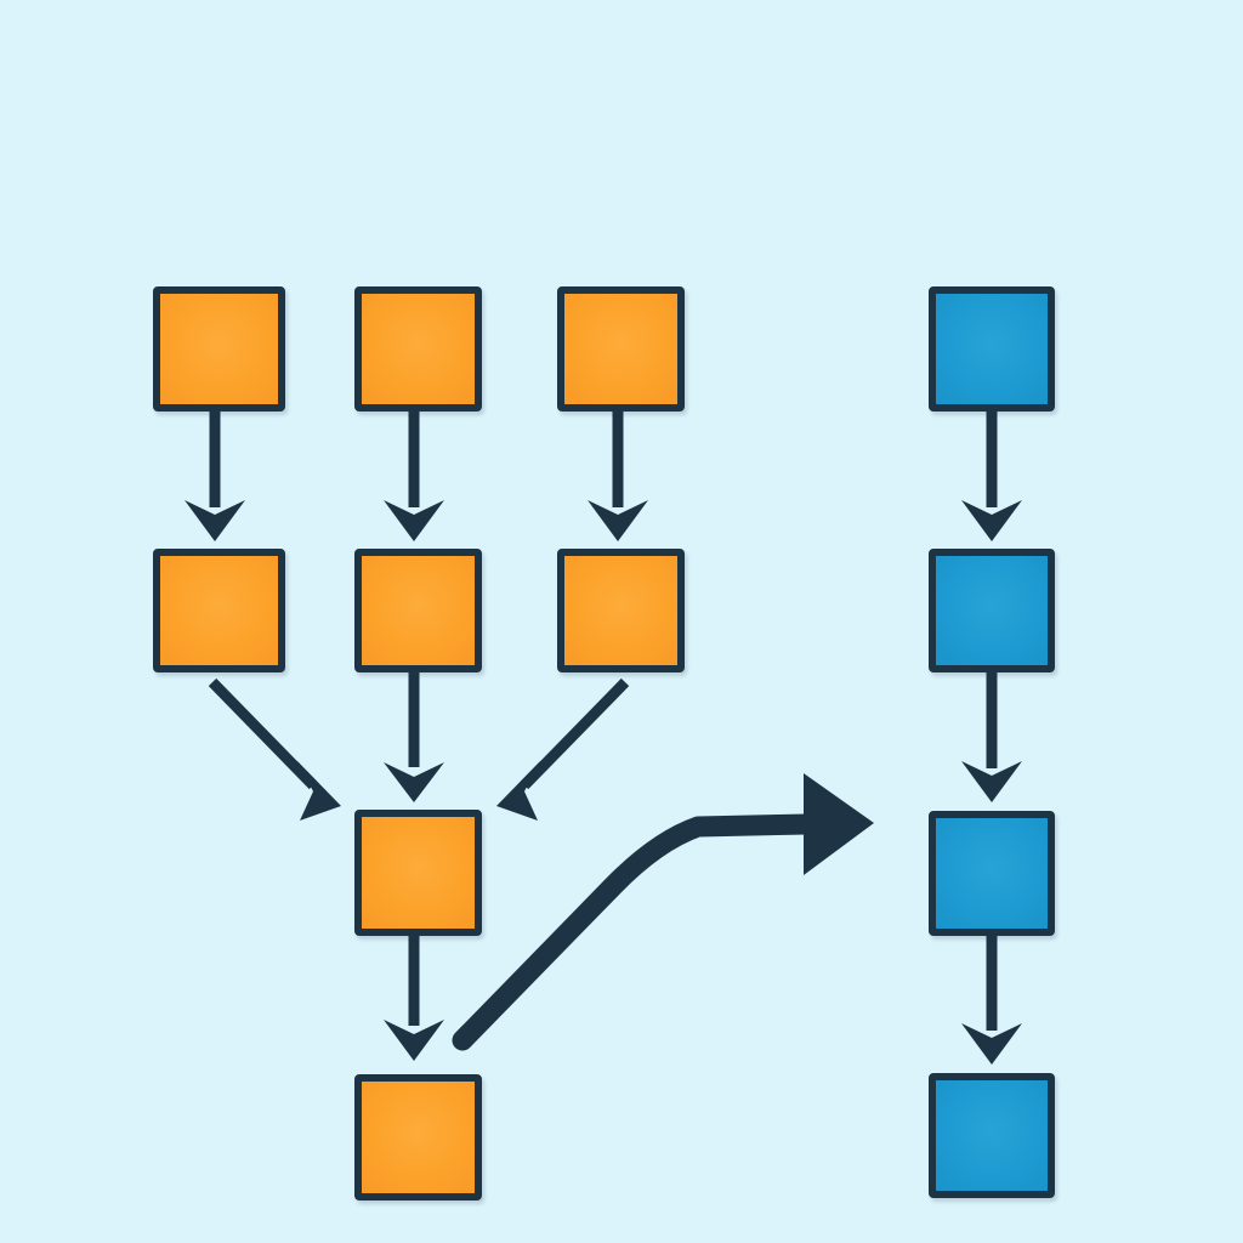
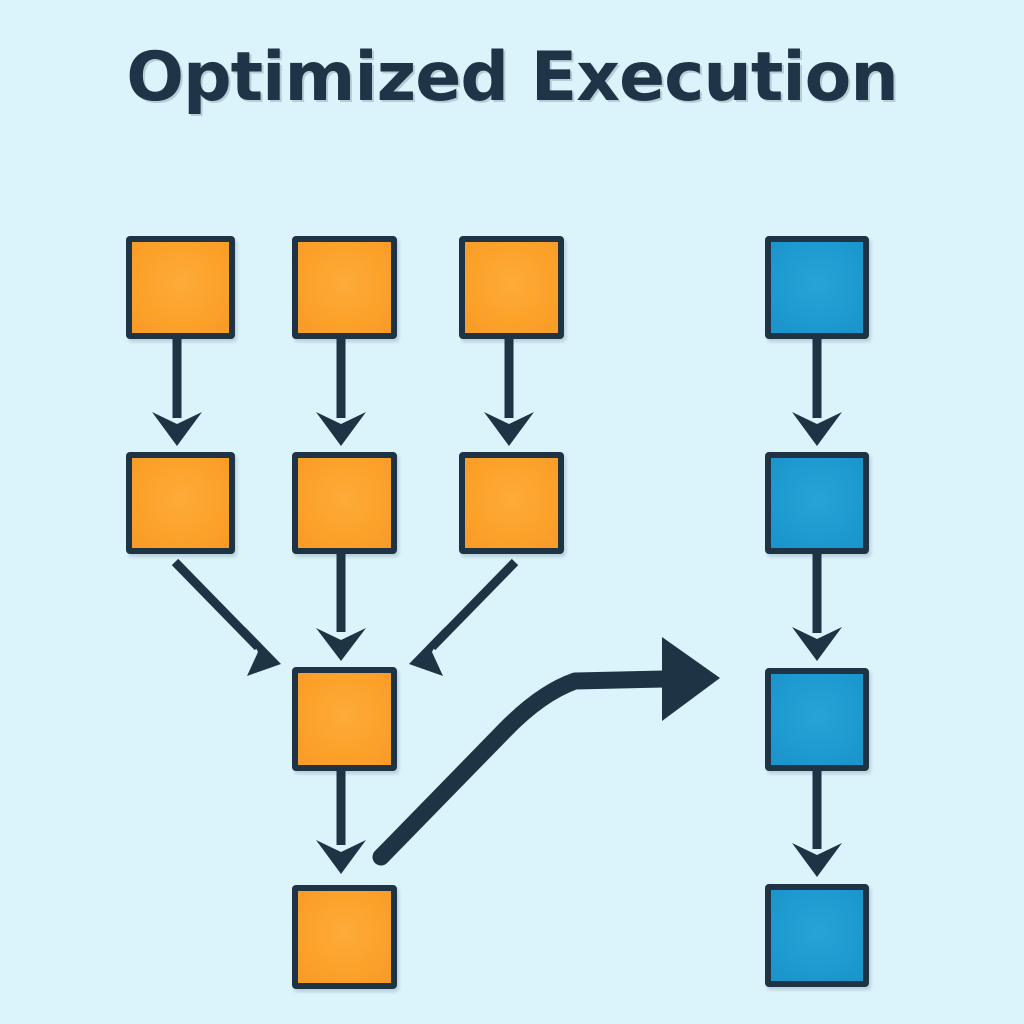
+ Optimized Execution
